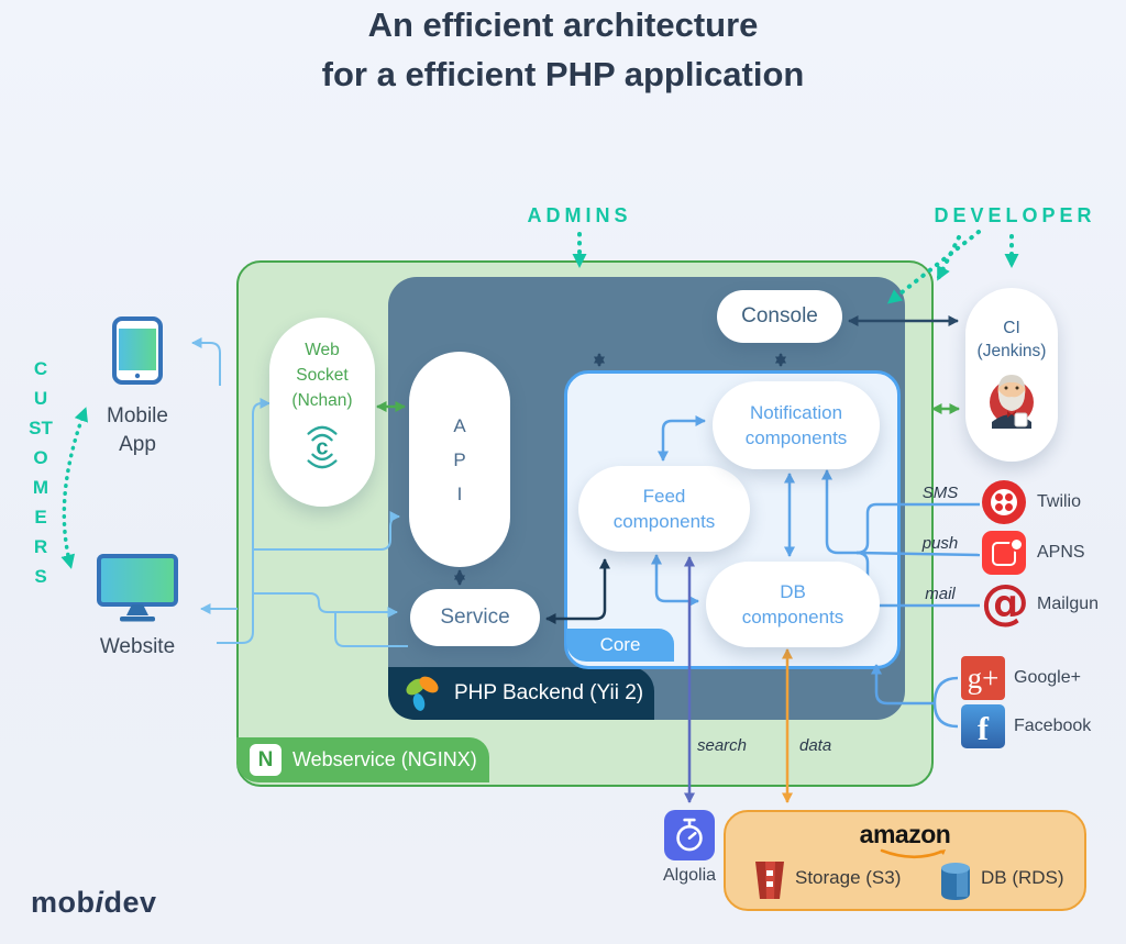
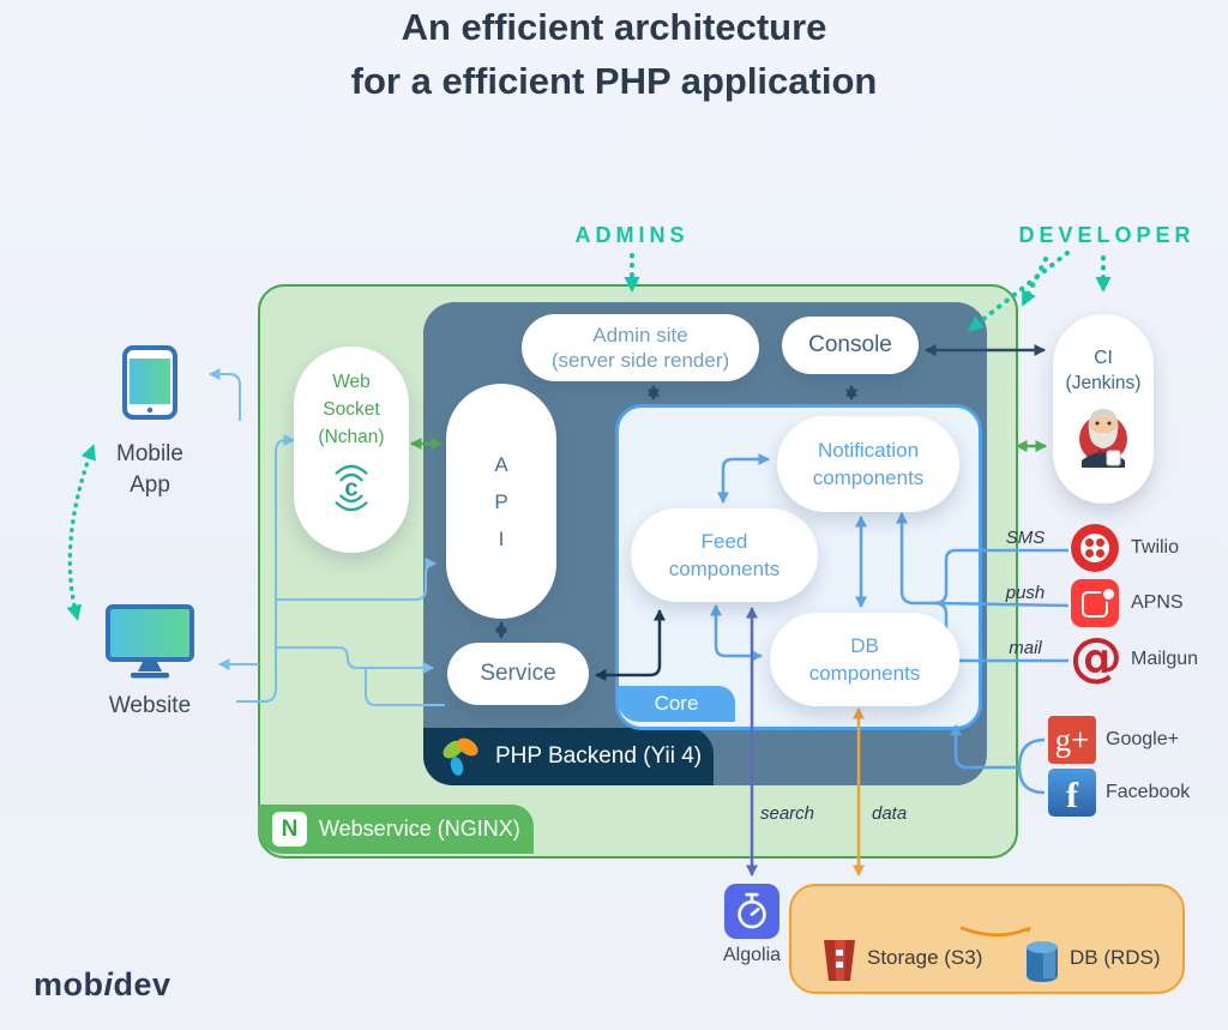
  An efficient architecture
  for a efficient PHP application
  ADMINS
  DEVELOPER
- CUSTOMERS
  N
  Webservice (NGINX)
- PHP Backend (Yii 2)
+ PHP Backend (Yii 4)
  Core
  Mobile App
  Website
  Web Socket (Nchan)
  c
  API
  Service
+ Admin site
+ (server side render)
  Console
  Feed components
  Notification components
  DB components
  CI (Jenkins)
  SMS
  Twilio
  push
  APNS
  mail
  @
  Mailgun
  g+
  Google+
  f
  Facebook
  search
  data
  Algolia
- amazon
  Storage (S3)
  DB (RDS)
  mobidev
